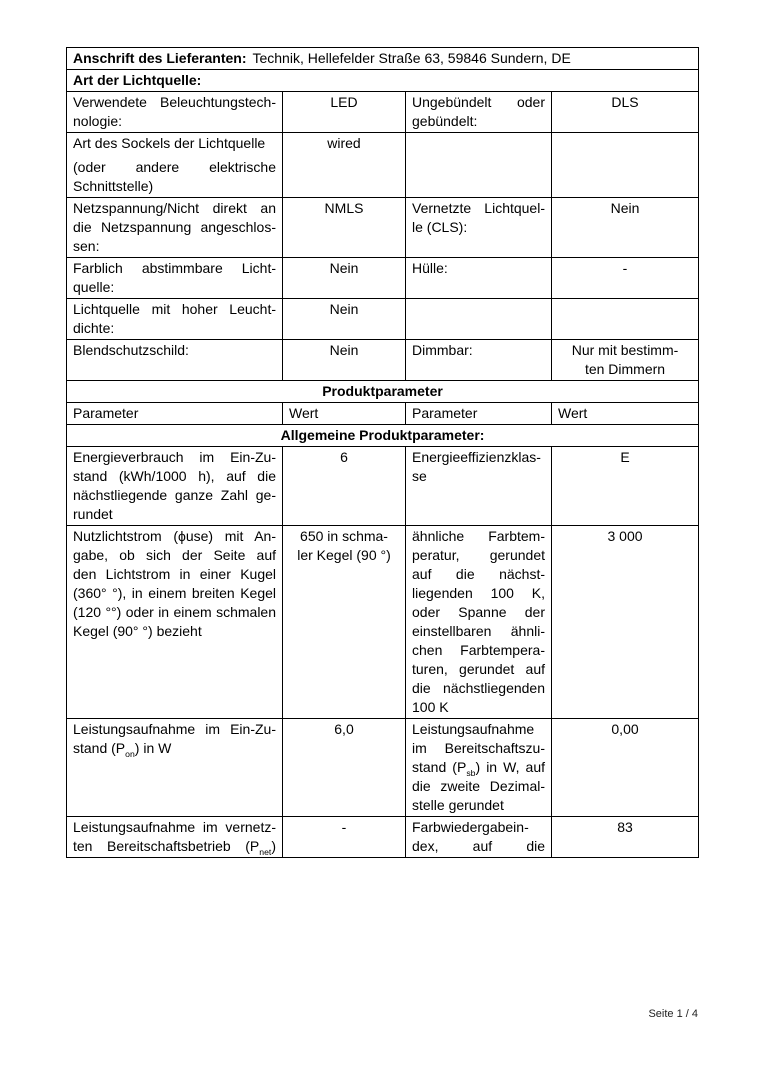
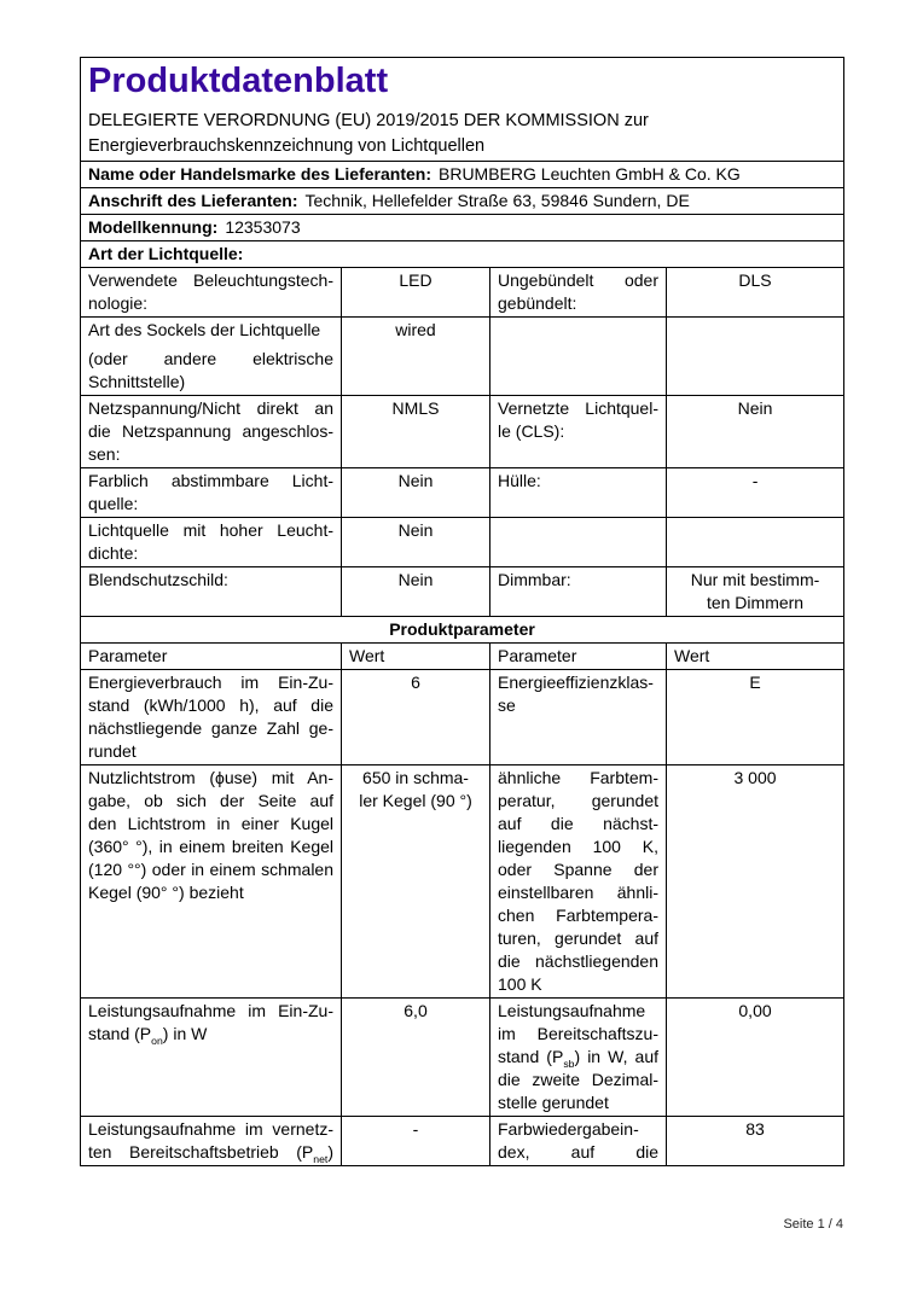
+ Produktdatenblatt DELEGIERTE VERORDNUNG (EU) 2019/2015 DER KOMMISSION zurEnergieverbrauchskennzeichnung von Lichtquellen
+ Name oder Handelsmarke des Lieferanten: BRUMBERG Leuchten GmbH & Co. KG
  Anschrift des Lieferanten: Technik, Hellefelder Straße 63, 59846 Sundern, DE
+ Modellkennung: 12353073
  Art der Lichtquelle:
  Verwendete Beleuchtungstech-nologie:	LED	Ungebündelt odergebündelt:	DLS
  Art des Sockels der Lichtquelle(oder andere elektrischeSchnittstelle)	wired
  Netzspannung/Nicht direkt andie Netzspannung angeschlos-sen:	NMLS	Vernetzte Lichtquel-le (CLS):	Nein
  Farblich abstimmbare Licht-quelle:	Nein	Hülle:	-
  Lichtquelle mit hoher Leucht-dichte:	Nein
  Blendschutzschild:	Nein	Dimmbar:	Nur mit bestimm-ten Dimmern
  Produktparameter
  Parameter	Wert	Parameter	Wert
- Allgemeine Produktparameter:
  Energieverbrauch im Ein-Zu-stand (kWh/1000 h), auf dienächstliegende ganze Zahl ge-rundet	6	Energieeffizienzklas-se	E
  Nutzlichtstrom (ϕuse) mit An-gabe, ob sich der Seite aufden Lichtstrom in einer Kugel(360° °), in einem breiten Kegel(120 °°) oder in einem schmalenKegel (90° °) bezieht	650 in schma-ler Kegel (90 °)	ähnliche Farbtem-peratur, gerundetauf die nächst-liegenden 100 K,oder Spanne dereinstellbaren ähnli-chen Farbtempera-turen, gerundet aufdie nächstliegenden100 K	3 000
  Leistungsaufnahme im Ein-Zu-stand (Pon) in W	6,0	Leistungsaufnahmeim Bereitschaftszu-stand (Psb) in W, aufdie zweite Dezimal-stelle gerundet	0,00
  Leistungsaufnahme im vernetz-ten Bereitschaftsbetrieb (Pnet)	-	Farbwiedergabein-dex, auf die	83
  Seite 1 / 4
